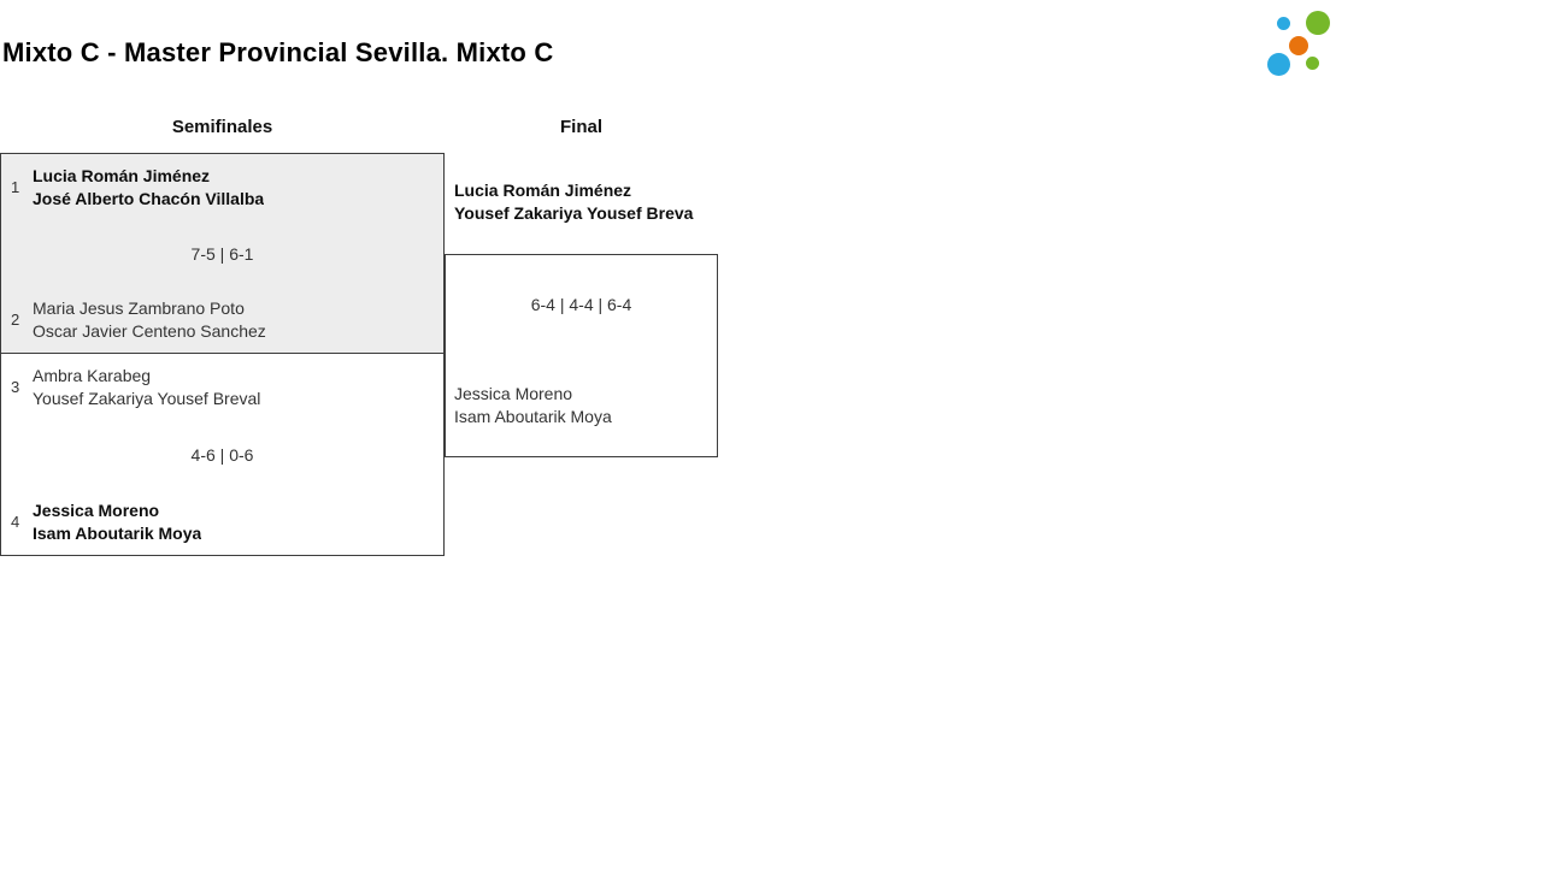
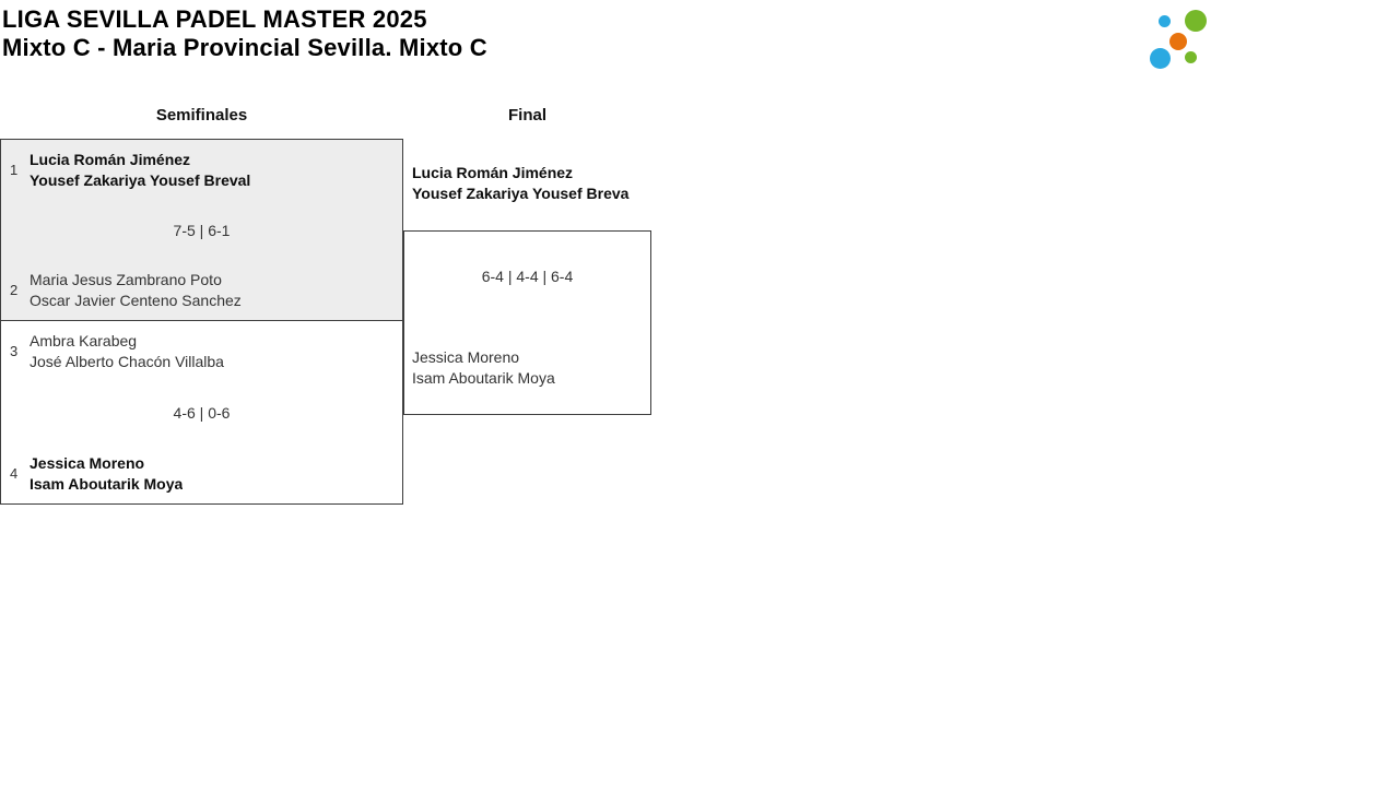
+ LIGA SEVILLA PADEL MASTER 2025
- Mixto C - Master Provincial Sevilla. Mixto C
+ Mixto C - Maria Provincial Sevilla. Mixto C
  Semifinales
  Final
  1
  Lucia Román Jiménez
- José Alberto Chacón Villalba
+ Yousef Zakariya Yousef Breval
  7-5 | 6-1
  2
  Maria Jesus Zambrano Poto
  Oscar Javier Centeno Sanchez
  3
  Ambra Karabeg
- Yousef Zakariya Yousef Breval
+ José Alberto Chacón Villalba
  4-6 | 0-6
  4
  Jessica Moreno
  Isam Aboutarik Moya
  Lucia Román Jiménez
  Yousef Zakariya Yousef Breva
  6-4 | 4-4 | 6-4
  Jessica Moreno
  Isam Aboutarik Moya
